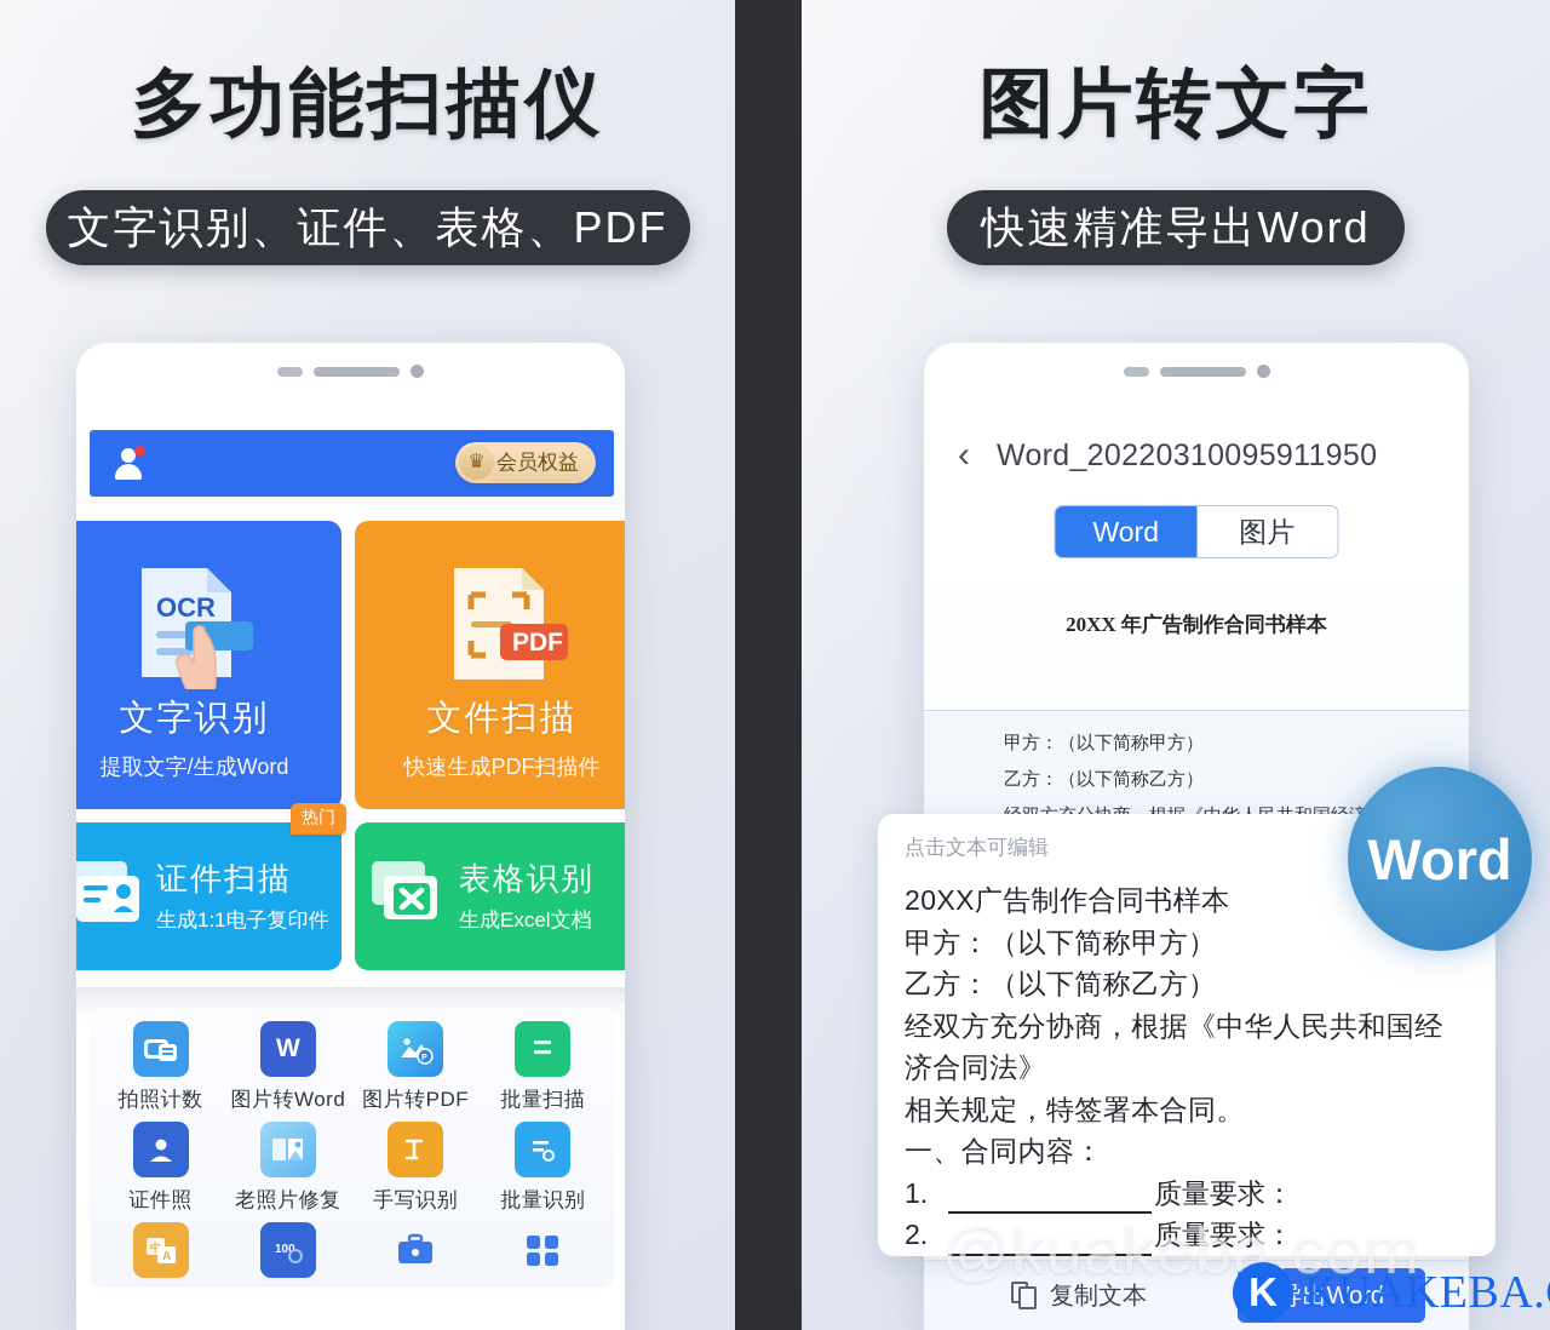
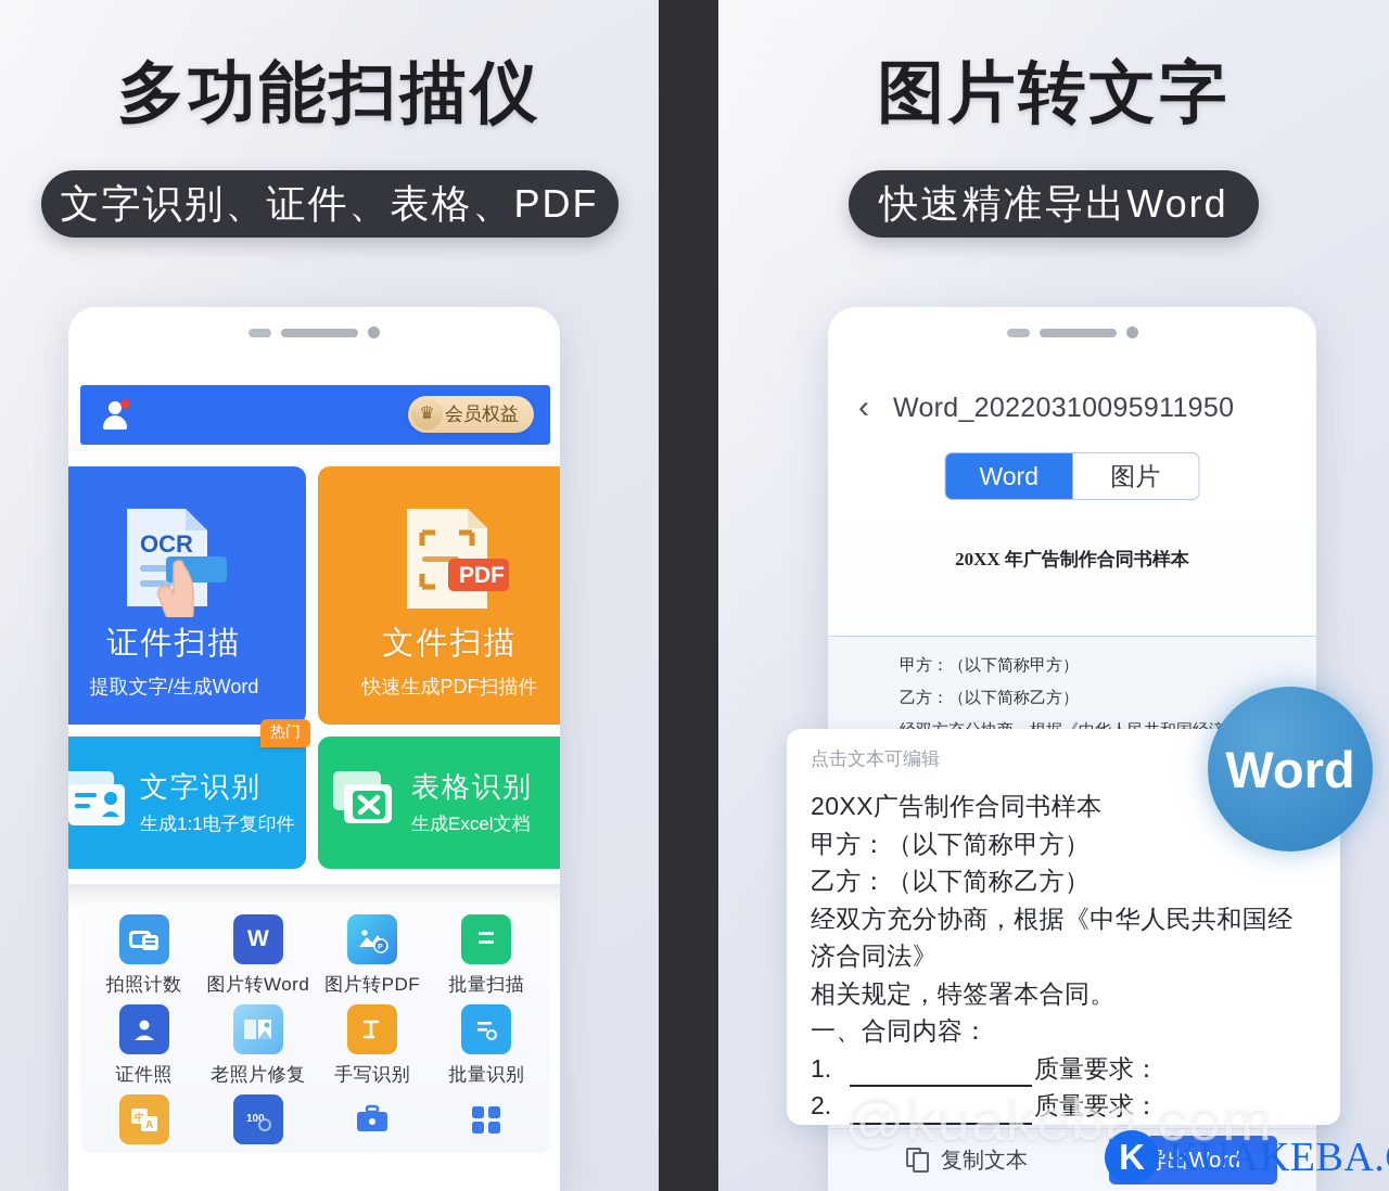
  多功能扫描仪
  文字识别、证件、表格、PDF
  ♛
  会员权益
  OCR
- 文字识别
+ 证件扫描
  提取文字/生成Word
  PDF
  文件扫描
  快速生成PDF扫描件
  热门
- 证件扫描
+ 文字识别
  生成1:1电子复印件
  表格识别
  生成Excel文档
  拍照计数
  W
  图片转Word
  图片转PDF
  批量扫描
  证件照
  老照片修复
  手写识别
  批量识别
  中
  A
  100
  图片转文字
  快速精准导出Word
  ‹
  Word_20220310095911950
  Word
  图片
  20XX 年广告制作合同书样本
  甲方：（以下简称甲方）
  乙方：（以下简称乙方）
  复制文本
  出Word
  点击文本可编辑
  20XX广告制作合同书样本
  甲方：（以下简称甲方）
  乙方：（以下简称乙方）
  经双方充分协商，根据《中华人民共和国经济合同法》
  相关规定，特签署本合同。
  一、合同内容：
  1.
  质量要求：
  2.
  质量要求：
  Word
  @kuakeba.com
  K
  KUAKEBA.
